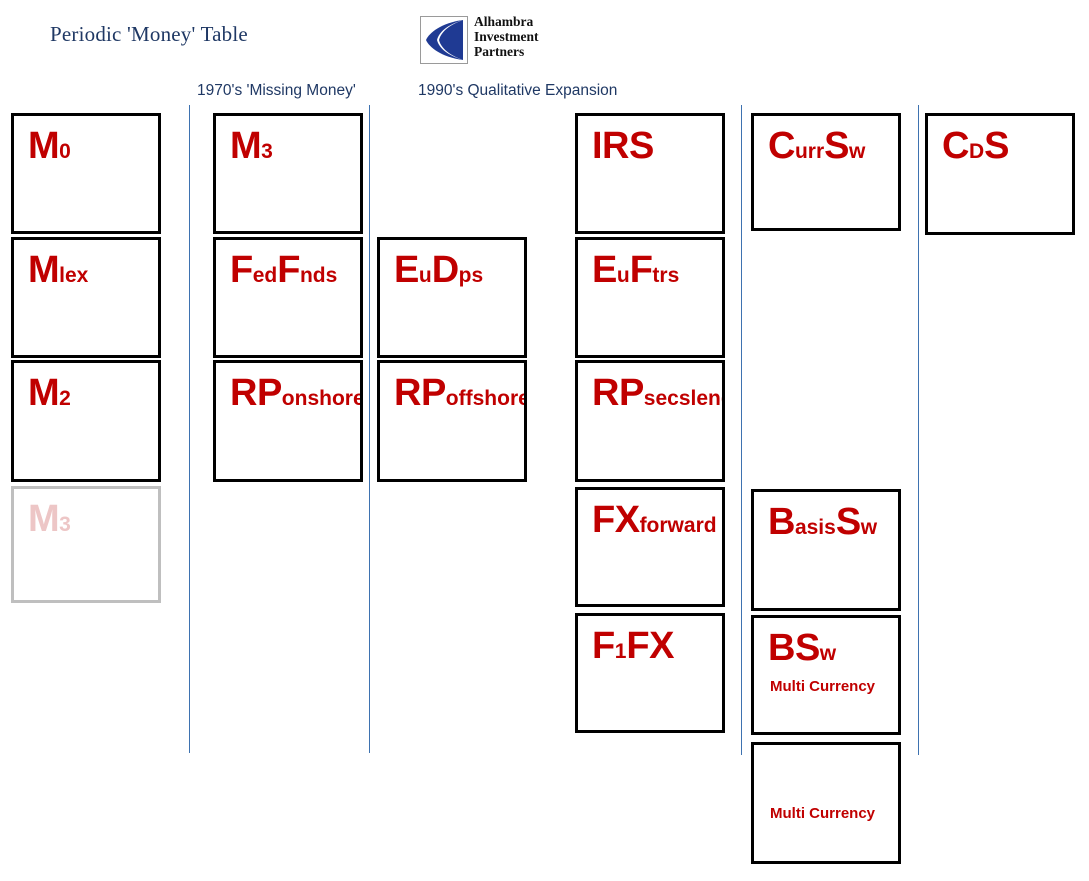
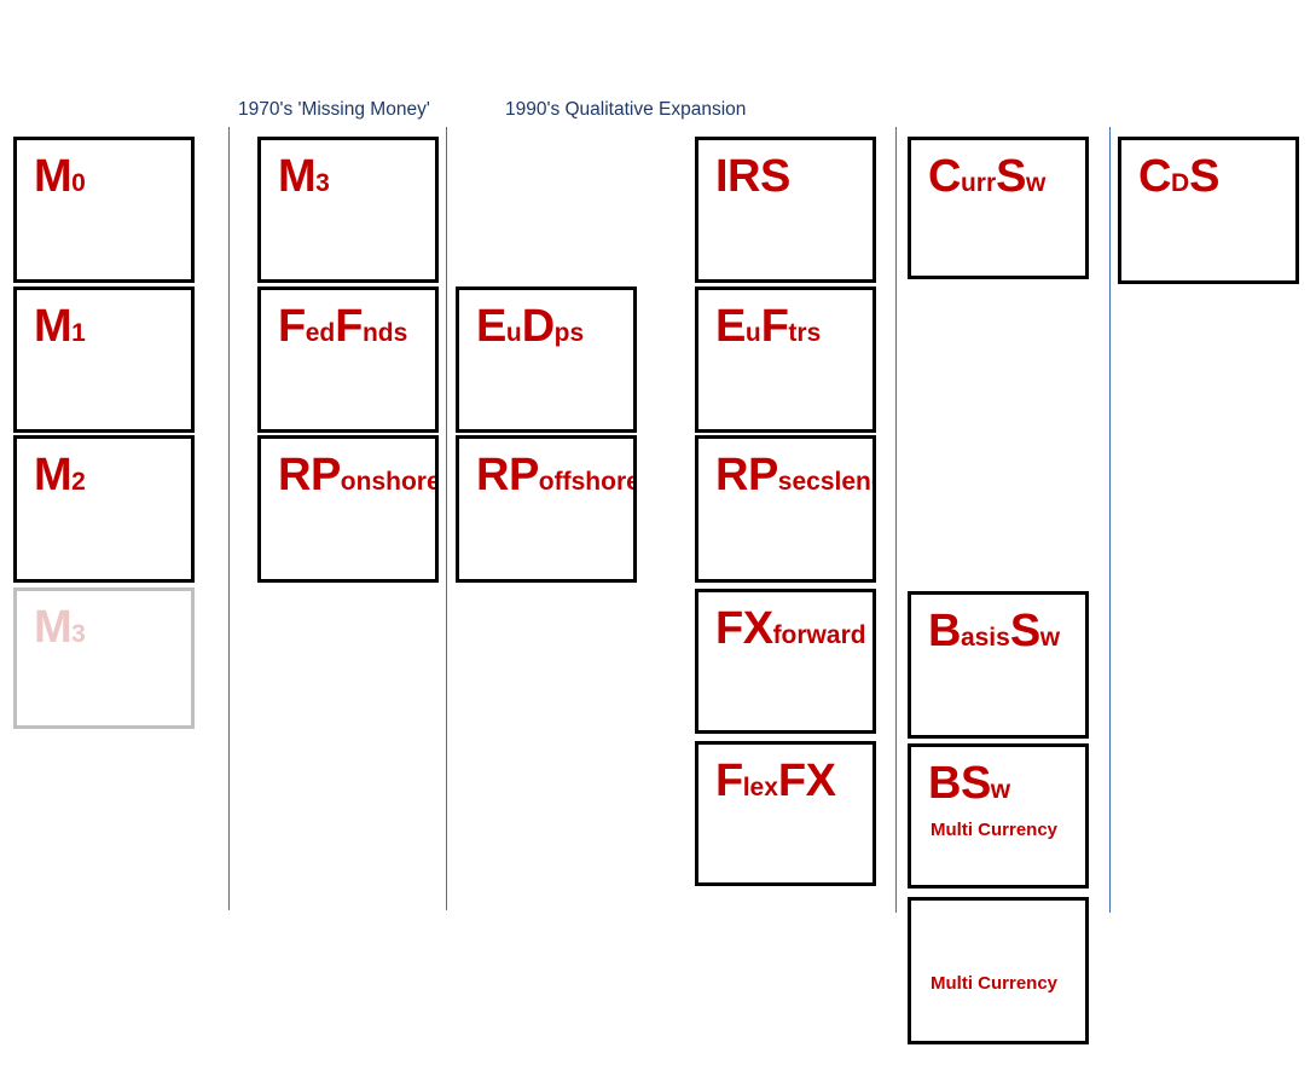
- Periodic 'Money' Table
- Alhambra
- Investment
- Partners
  1970's 'Missing Money'
  1990's Qualitative Expansion
  M0
- Mlex
+ M1
  M2
  M3
  M3
  FedFnds
  RPonshore
  EuDps
  RPoffshore
  IRS
  EuFtrs
  RPsecslen
  FXforward
- F1FX
+ FlexFX
  CurrSw
  BasisSw
  BSw
  Multi Currency
  Multi Currency
  CDS
